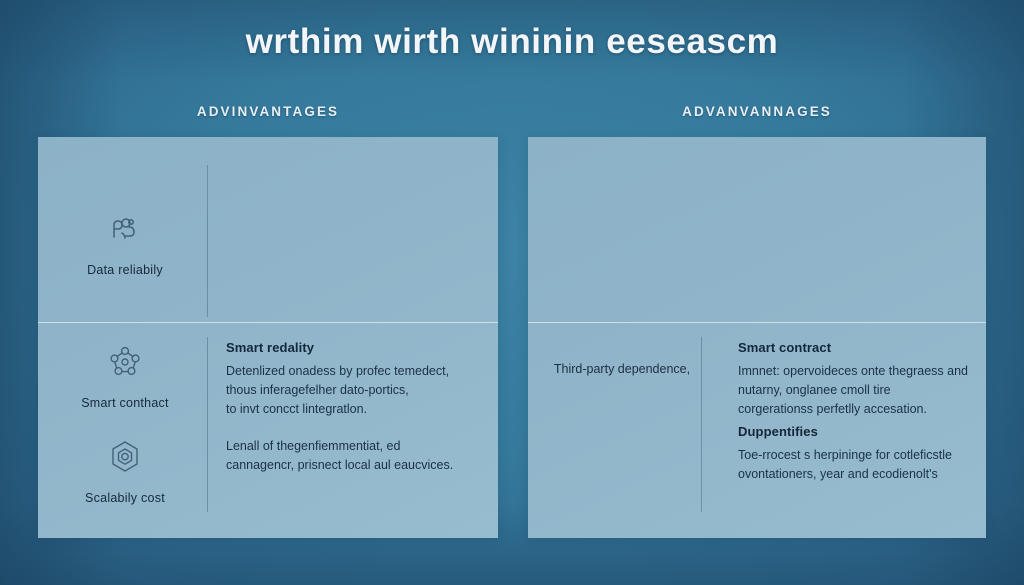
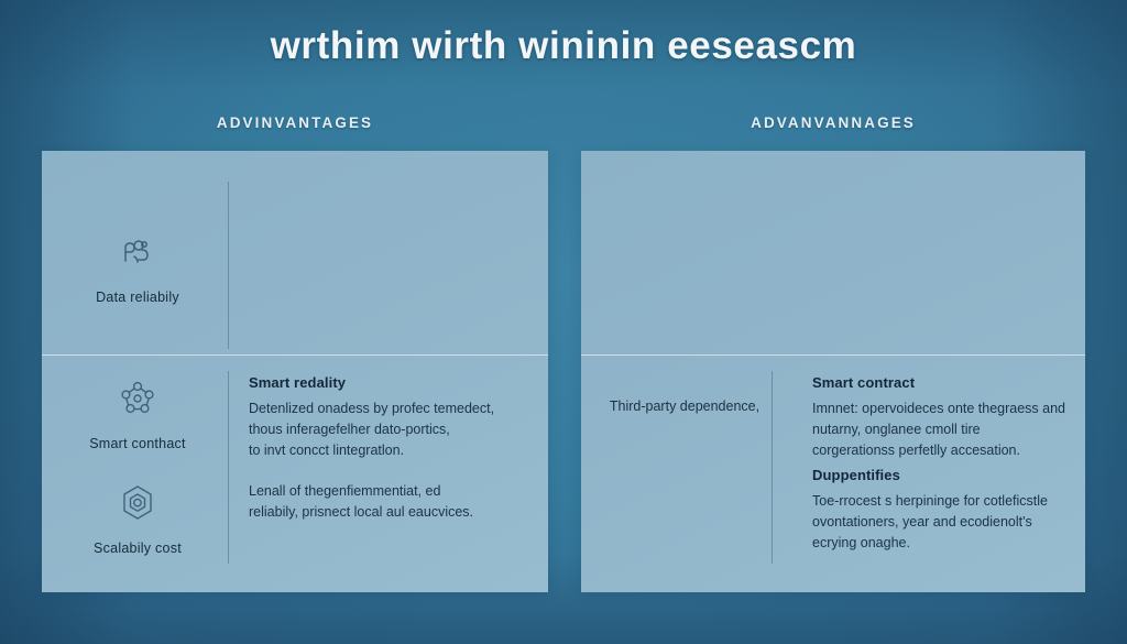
  wrthim wirth wininin eeseascm
  ADVINVANTAGES
  ADVANVANNAGES
  Data reliabily
  Smart conthact
  Scalabily cost
  Smart redality
  Detenlized onadess by profec temedect,
  thous inferagefelher dato-portics,
  to invt concct lintegratlon.
  Lenall of thegenfiemmentiat, ed
- cannagencr, prisnect local aul eaucvices.
+ reliabily, prisnect local aul eaucvices.
  Third-party dependence,
  Smart contract
  Imnnet: opervoideces onte thegraess and
  nutarny, onglanee cmoll tire
  corgerationss perfetlly accesation.
  Duppentifies
  Toe-rrocest s herpininge for cotleficstle
  ovontationers, year and ecodienolt's
+ ecrying onaghe.
